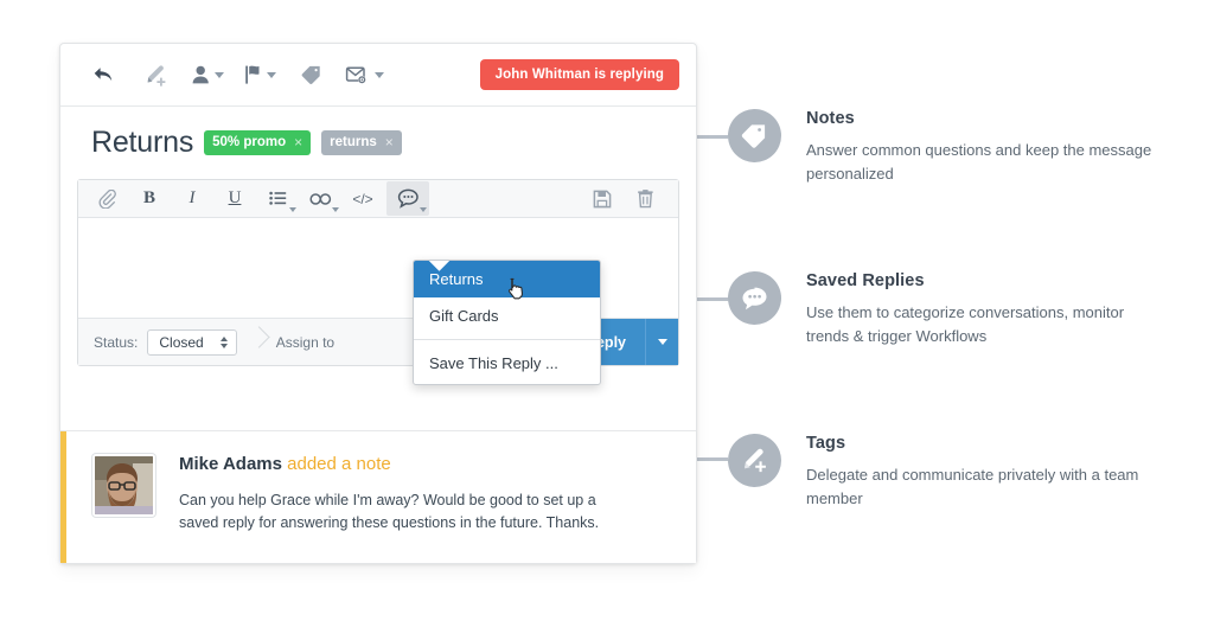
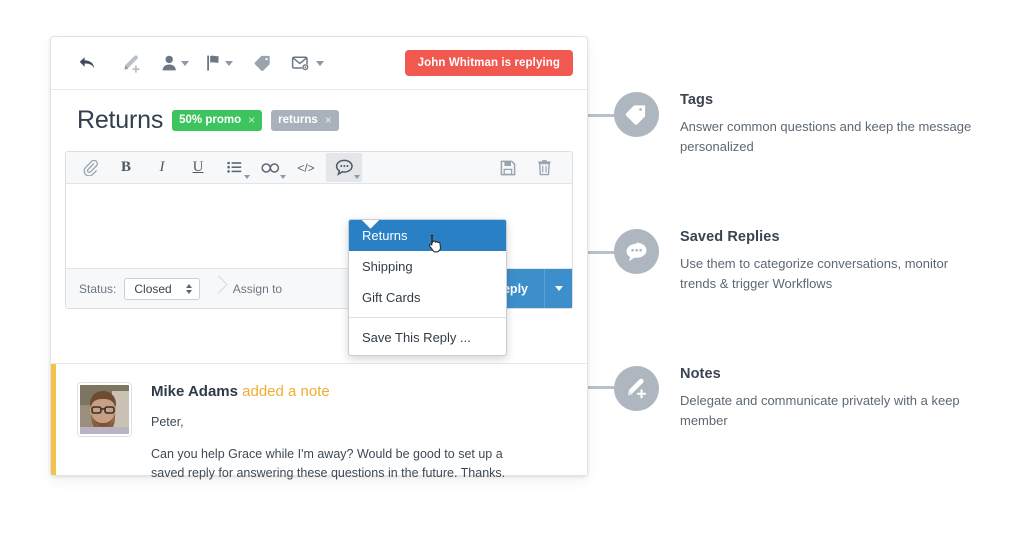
  John Whitman is replying
  Returns
  50% promo
  ×
  returns
  ×
  B
  I
  U
  </>
  Status:
  Closed
  Assign to
  Mike Adams added a note
+ Peter,
  Can you help Grace while I'm away? Would be good to set up a saved reply for answering these questions in the future. Thanks.
  Returns
+ Shipping
  Gift Cards
  Save This Reply ...
- Notes
+ Tags
  Answer common questions and keep the message personalized
  Saved Replies
  Use them to categorize conversations, monitor trends & trigger Workflows
- Tags
+ Notes
- Delegate and communicate privately with a team member
+ Delegate and communicate privately with a keep member
